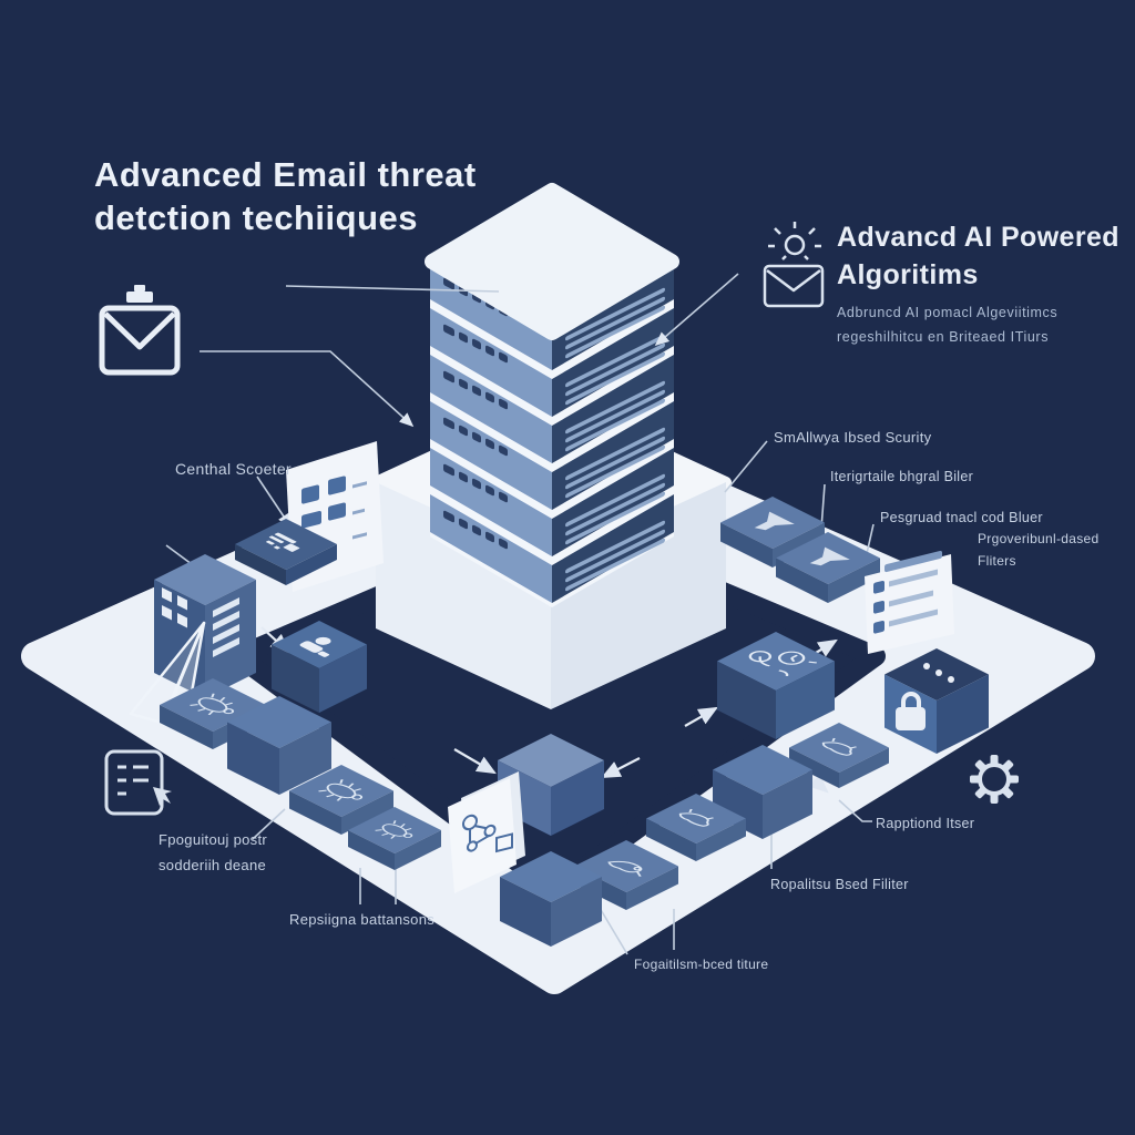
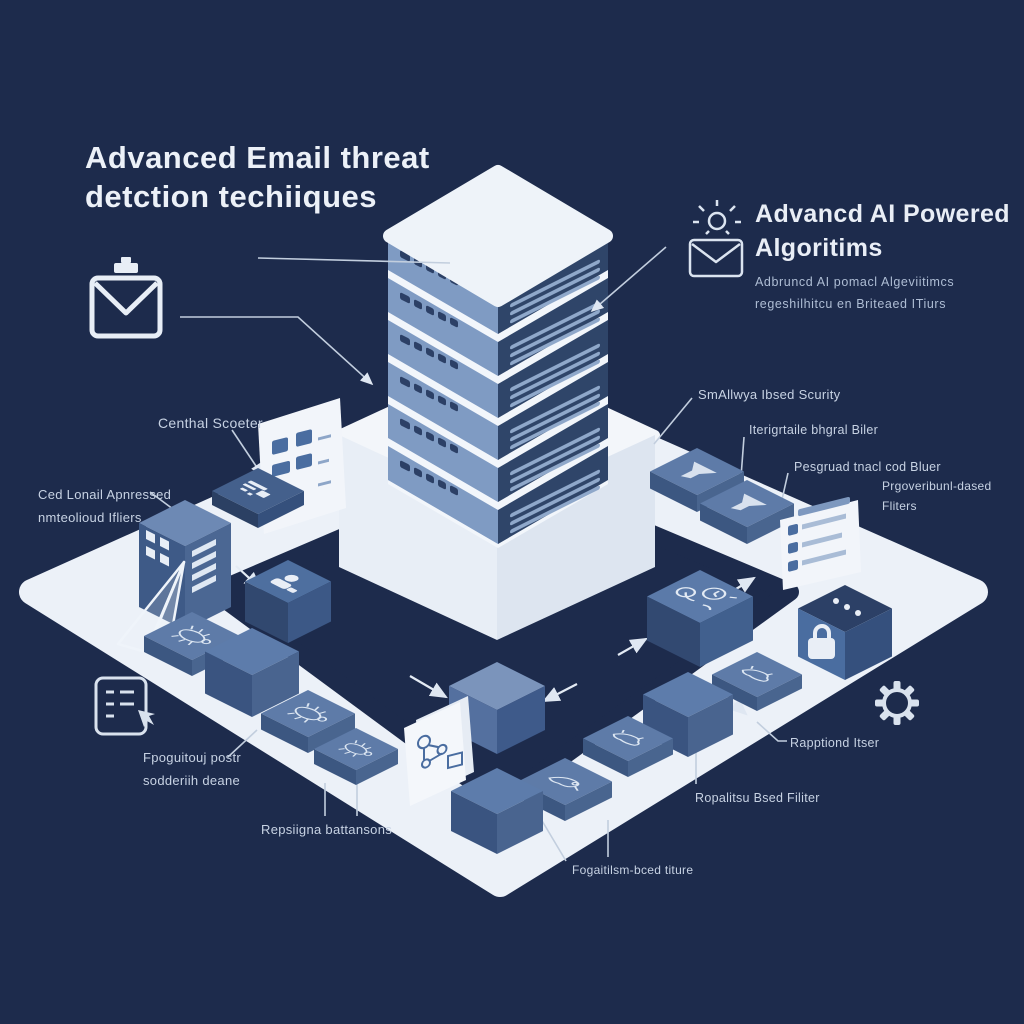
  Advanced Email threat
  detction techiiques
  Advancd AI Powered
  Algoritims
  Adbruncd AI pomacl Algeviitimcs
  regeshilhitcu en Briteaed ITiurs
  Centhal Scoeter
+ Ced Lonail Apnressed
+ nmteolioud Ifliers
  SmAllwya Ibsed Scurity
  Iterigrtaile bhgral Biler
  Pesgruad tnacl cod Bluer
  Prgoveribunl-dased
  Fliters
  Fpoguitouj postr
  sodderiih deane
  Repsiigna battansons
  Rapptiond Itser
  Ropalitsu Bsed Filiter
  Fogaitilsm-bced titure
